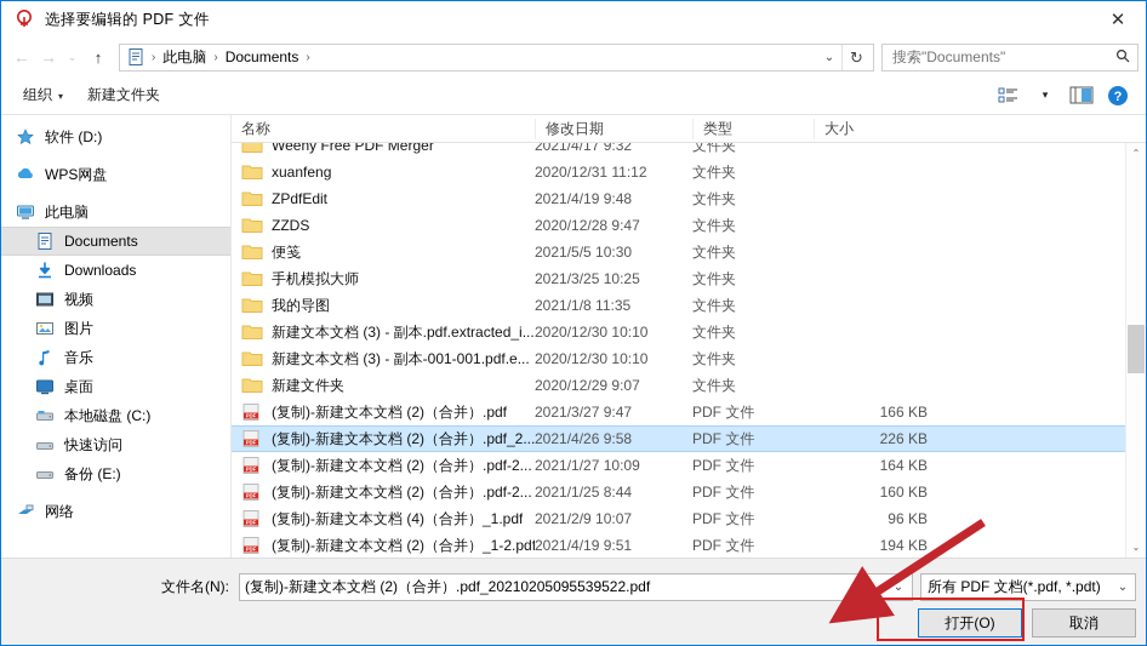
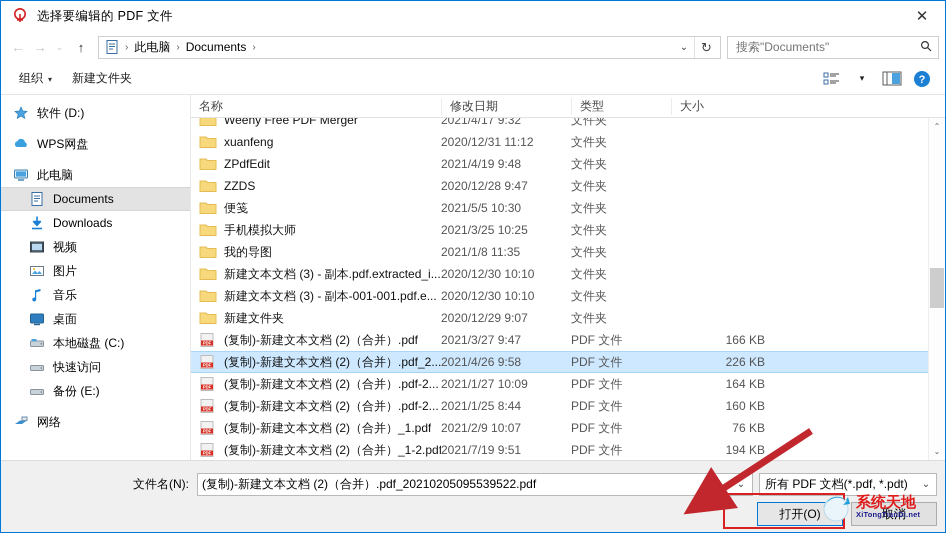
  选择要编辑的 PDF 文件
  ✕
  ←
  →
  ⌄
  ↑
  ›
  此电脑
  ›
  Documents
  ›
  ⌄
  ↻
  搜索"Documents"
  组织 ▾
  新建文件夹
  ▾
  ?
  软件 (D:)
  WPS网盘
  此电脑
  Documents
  Downloads
  视频
  图片
  音乐
  桌面
  本地磁盘 (C:)
  快速访问
  备份 (E:)
  网络
  名称
  修改日期
  类型
  大小
  Weeny Free PDF Merger
  2021/4/17 9:32
  文件夹
  xuanfeng
  2020/12/31 11:12
  文件夹
  ZPdfEdit
  2021/4/19 9:48
  文件夹
  ZZDS
  2020/12/28 9:47
  文件夹
  便笺
  2021/5/5 10:30
  文件夹
  手机模拟大师
  2021/3/25 10:25
  文件夹
  我的导图
  2021/1/8 11:35
  文件夹
  新建文本文档 (3) - 副本.pdf.extracted_i...
  2020/12/30 10:10
  文件夹
  新建文本文档 (3) - 副本-001-001.pdf.e...
  2020/12/30 10:10
  文件夹
  新建文件夹
  2020/12/29 9:07
  文件夹
  (复制)-新建文本文档 (2)（合并）.pdf
  2021/3/27 9:47
  PDF 文件
  166 KB
  (复制)-新建文本文档 (2)（合并）.pdf_2...
  2021/4/26 9:58
  PDF 文件
  226 KB
  (复制)-新建文本文档 (2)（合并）.pdf-2...
  2021/1/27 10:09
  PDF 文件
  164 KB
  (复制)-新建文本文档 (2)（合并）.pdf-2...
  2021/1/25 8:44
  PDF 文件
  160 KB
- (复制)-新建文本文档 (4)（合并）_1.pdf
+ (复制)-新建文本文档 (2)（合并）_1.pdf
  2021/2/9 10:07
  PDF 文件
- 96 KB
+ 76 KB
  (复制)-新建文本文档 (2)（合并）_1-2.pdf
- 2021/4/19 9:51
+ 2021/7/19 9:51
  PDF 文件
  194 KB
  ⌃
  ⌄
  文件名(N):
  (复制)-新建文本文档 (2)（合并）.pdf_20210205095539522.pdf
  ⌄
  所有 PDF 文档(*.pdf, *.pdt)
  ⌄
  打开(O)
  取消
+ 系统天地
+ XiTongTianDi.net
